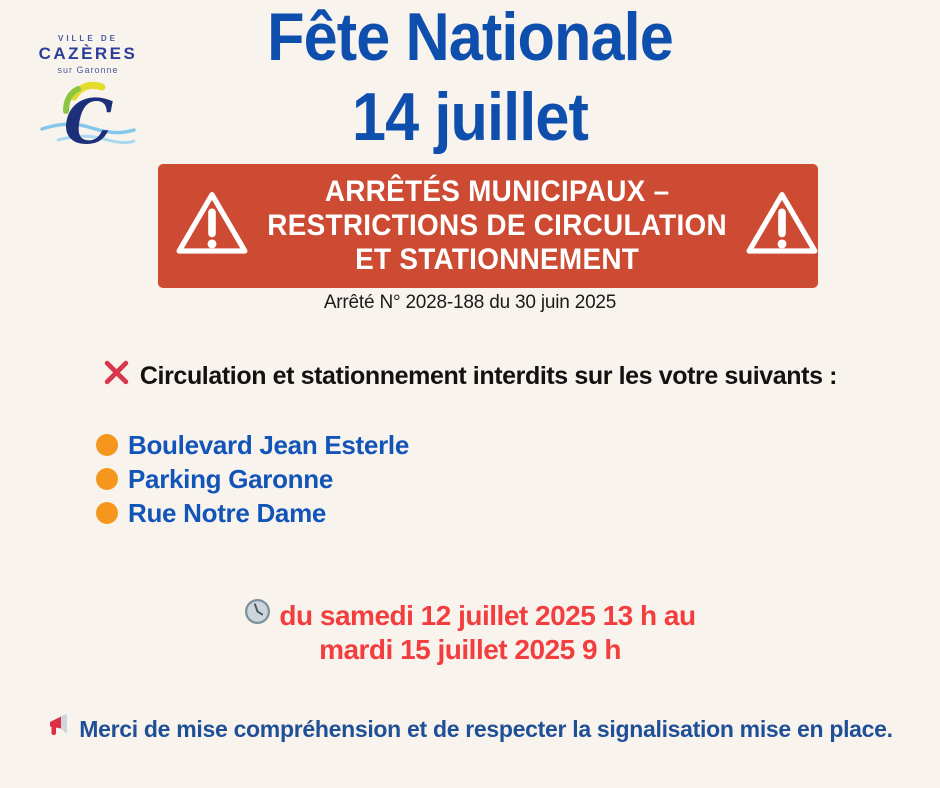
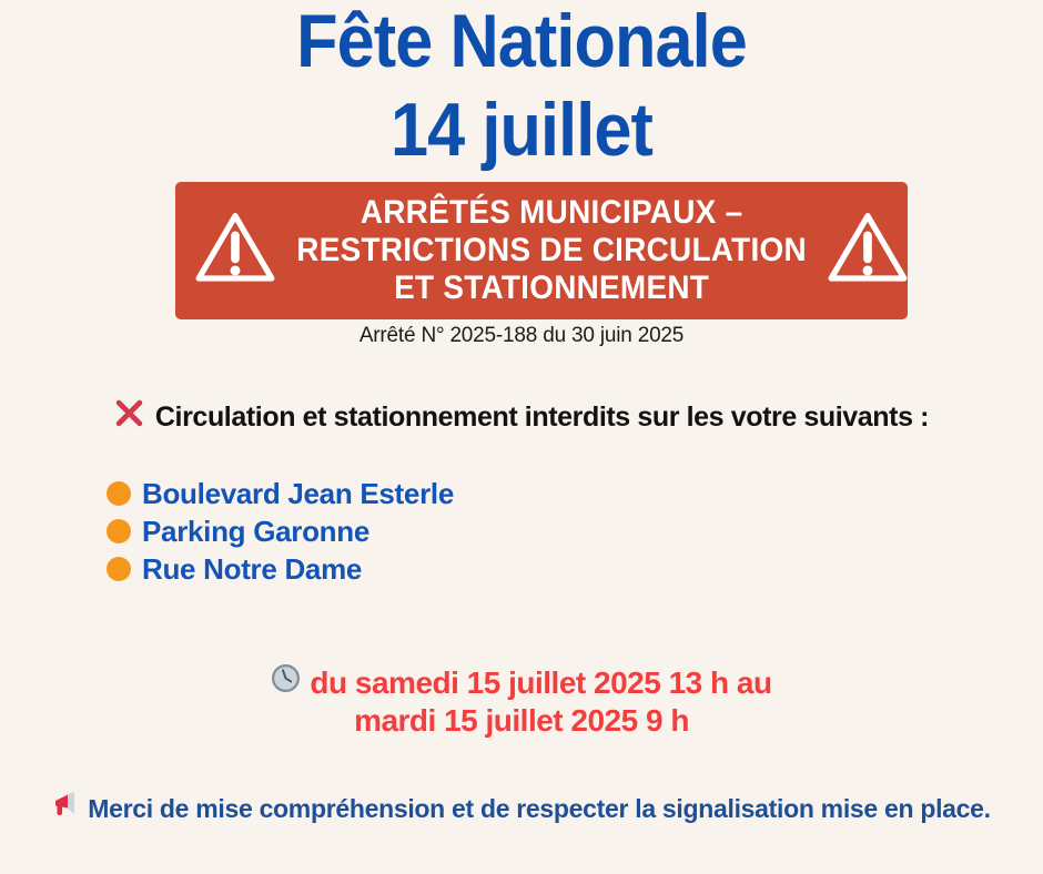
- VILLE DE
- CAZÈRES
- sur Garonne
- C
  Fête Nationale
  14 juillet
  ARRÊTÉS MUNICIPAUX –
  RESTRICTIONS DE CIRCULATION
  ET STATIONNEMENT
- Arrêté N° 2028-188 du 30 juin 2025
+ Arrêté N° 2025-188 du 30 juin 2025
  Circulation et stationnement interdits sur les votre suivants :
  Boulevard Jean Esterle
  Parking Garonne
  Rue Notre Dame
- du samedi 12 juillet 2025 13 h au
+ du samedi 15 juillet 2025 13 h au
  mardi 15 juillet 2025 9 h
  Merci de mise compréhension et de respecter la signalisation mise en place.
